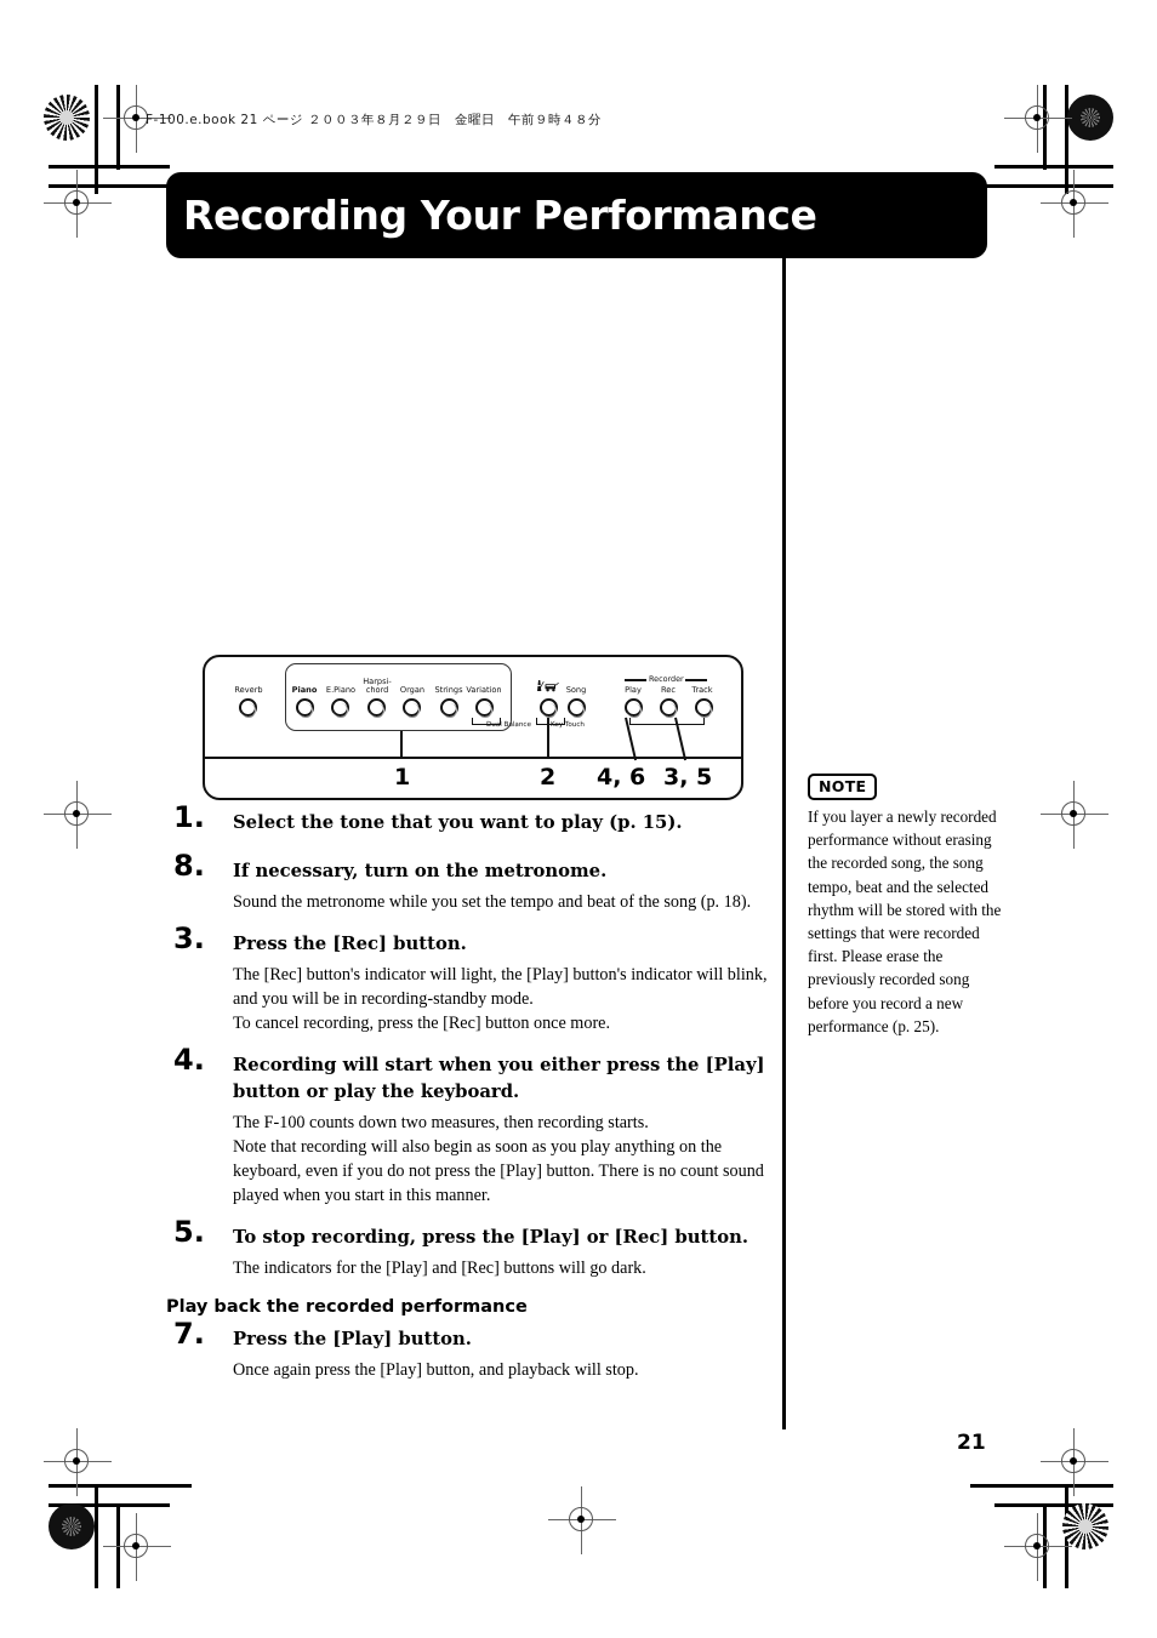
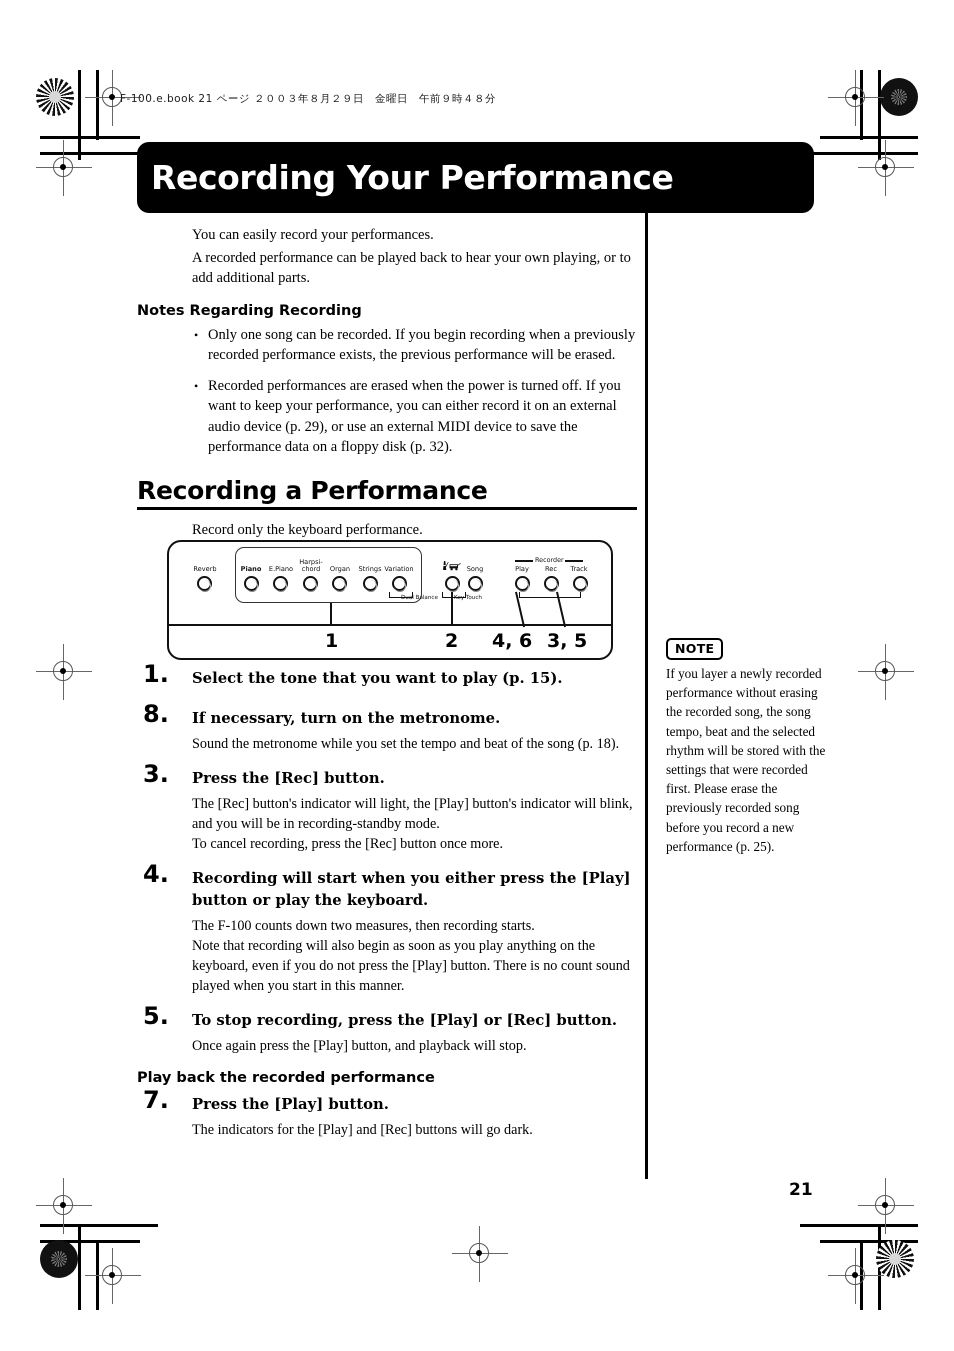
  F-100.e.book 21 ページ ２００３年８月２９日 金曜日 午前９時４８分
  Recording Your Performance
+ You can easily record your performances.
+ A recorded performance can be played back to hear your own playing, or to add additional parts.
+ Notes Regarding Recording
+ Only one song can be recorded. If you begin recording when a previously recorded performance exists, the previous performance will be erased.
+ Recorded performances are erased when the power is turned off. If you want to keep your performance, you can either record it on an external audio device (p. 29), or use an external MIDI device to save the performance data on a floppy disk (p. 32).
+ Recording a Performance
+ Record only the keyboard performance.
  Reverb
  Piano
  E.Piano
  Harpsi-
  chord
  Organ
  Strings
  Variation
  Song
  Recorder
  Play
  Rec
  Track
  1
  2
  4, 6
  3, 5
  1.
  Select the tone that you want to play (p. 15).
  8.
  If necessary, turn on the metronome.
  Sound the metronome while you set the tempo and beat of the song (p. 18).
  3.
  Press the [Rec] button.
  The [Rec] button's indicator will light, the [Play] button's indicator will blink, and you will be in recording-standby mode.
  To cancel recording, press the [Rec] button once more.
  4.
  Recording will start when you either press the [Play] button or play the keyboard.
  The F-100 counts down two measures, then recording starts.
  Note that recording will also begin as soon as you play anything on the keyboard, even if you do not press the [Play] button. There is no count sound played when you start in this manner.
  5.
  To stop recording, press the [Play] or [Rec] button.
- The indicators for the [Play] and [Rec] buttons will go dark.
+ Once again press the [Play] button, and playback will stop.
  Play back the recorded performance
  7.
  Press the [Play] button.
- Once again press the [Play] button, and playback will stop.
+ The indicators for the [Play] and [Rec] buttons will go dark.
  NOTE
  If you layer a newly recorded performance without erasing the recorded song, the song tempo, beat and the selected rhythm will be stored with the settings that were recorded first. Please erase the previously recorded song before you record a new performance (p. 25).
  21
